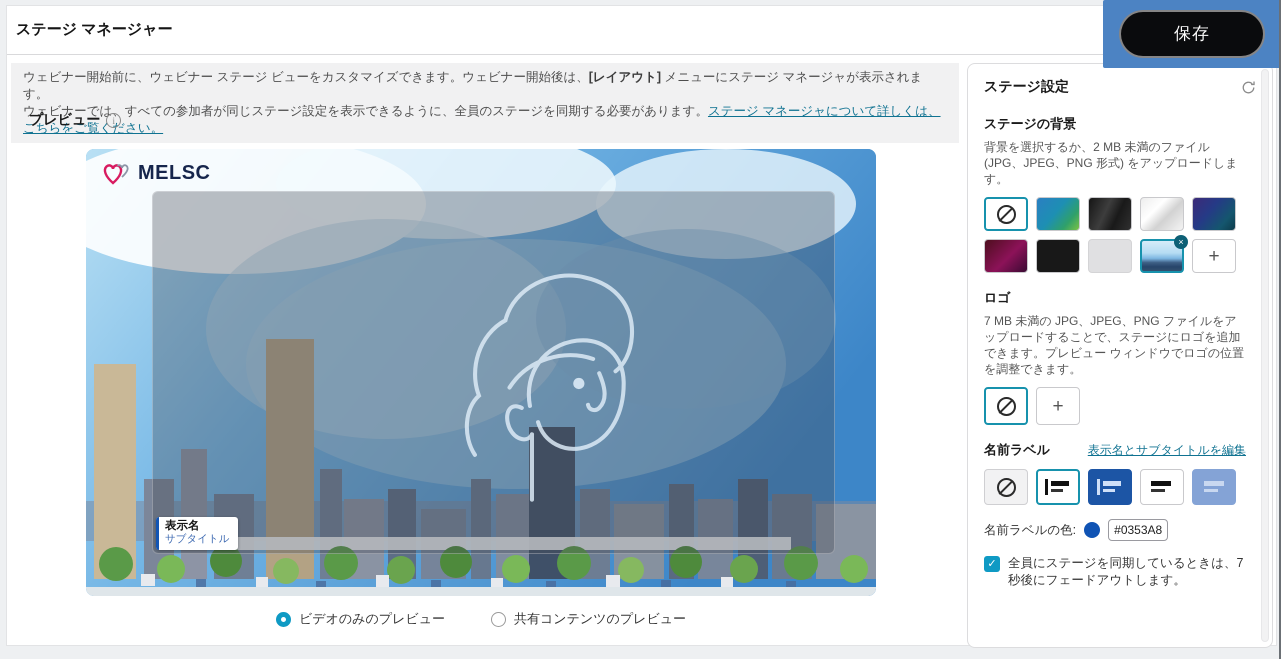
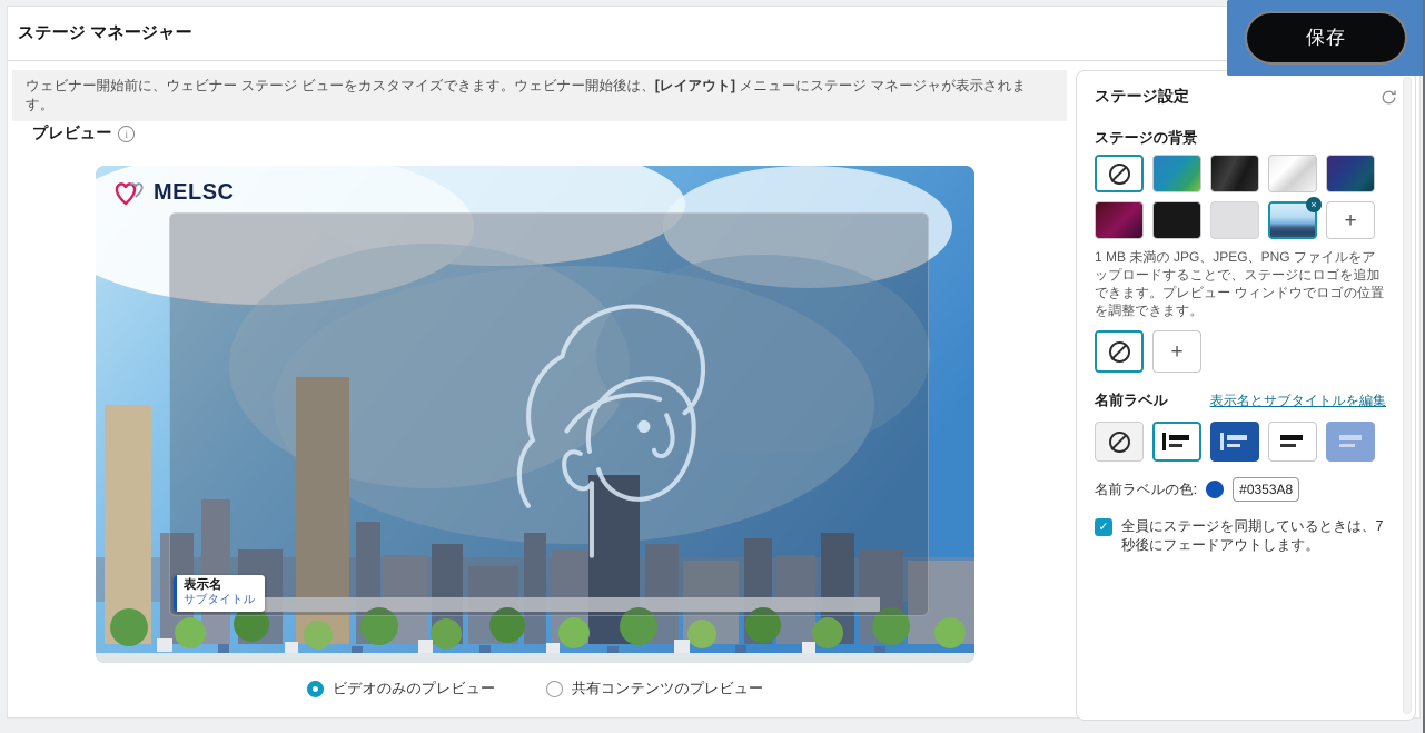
  ステージ マネージャー
  ウェビナー開始前に、ウェビナー ステージ ビューをカスタマイズできます。ウェビナー開始後は、[レイアウト] メニューにステージ マネージャが表示されます。
- ウェビナーでは、すべての参加者が同じステージ設定を表示できるように、全員のステージを同期する必要があります。ステージ マネージャについて詳しくは、こちらをご覧ください。
  プレビュー
  i
  MELSC
  表示名
  サブタイトル
  ビデオのみのプレビュー
  共有コンテンツのプレビュー
  ステージ設定
  ステージの背景
- 背景を選択するか、2 MB 未満のファイル (JPG、JPEG、PNG 形式) をアップロードします。
  ×
  +
- ロゴ
- 7 MB 未満の JPG、JPEG、PNG ファイルをアップロードすることで、ステージにロゴを追加できます。プレビュー ウィンドウでロゴの位置を調整できます。
+ 1 MB 未満の JPG、JPEG、PNG ファイルをアップロードすることで、ステージにロゴを追加できます。プレビュー ウィンドウでロゴの位置を調整できます。
  +
  名前ラベル
  表示名とサブタイトルを編集
  名前ラベルの色:
  #0353A8
  ✓
  全員にステージを同期しているときは、7 秒後にフェードアウトします。
  保存
